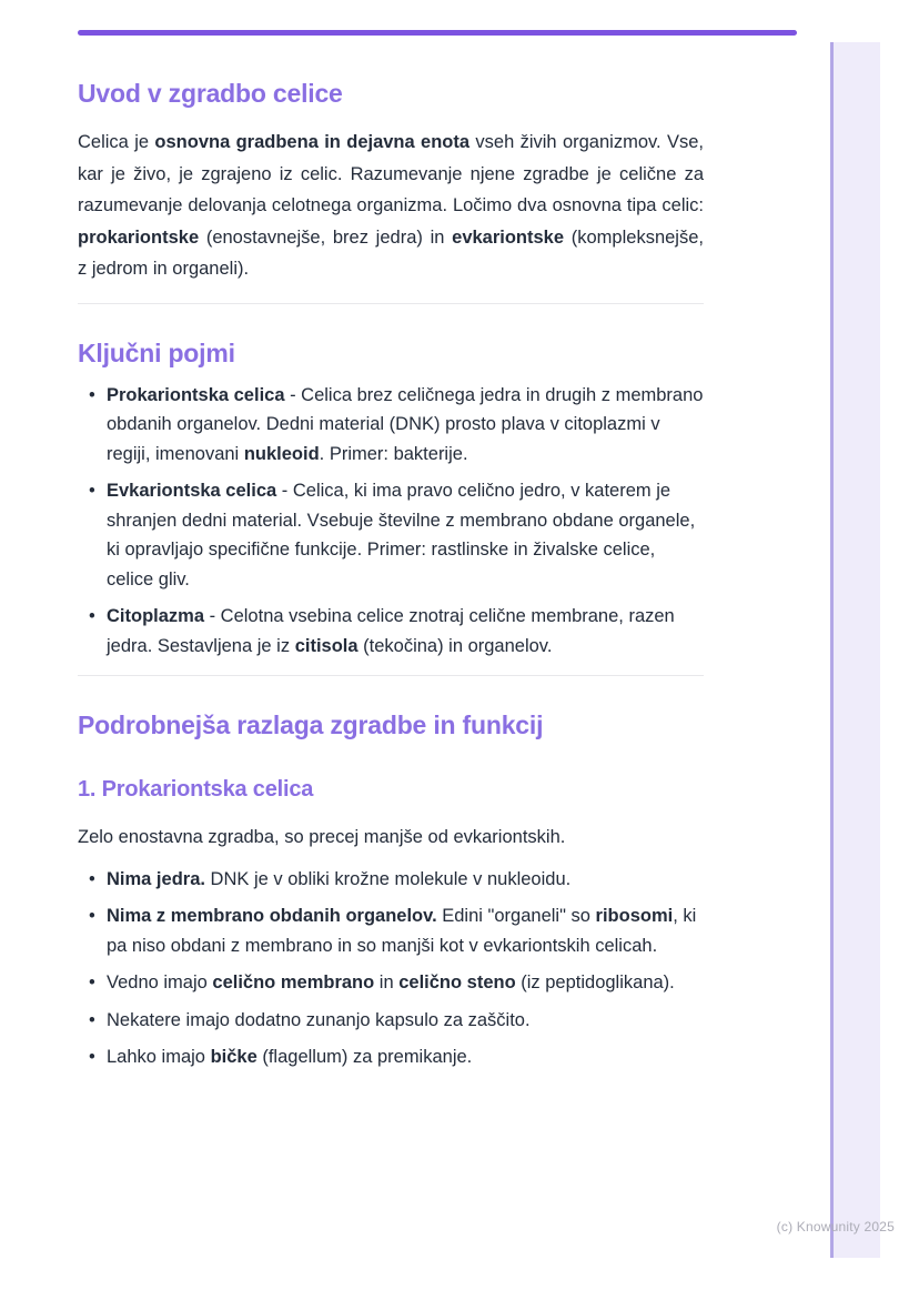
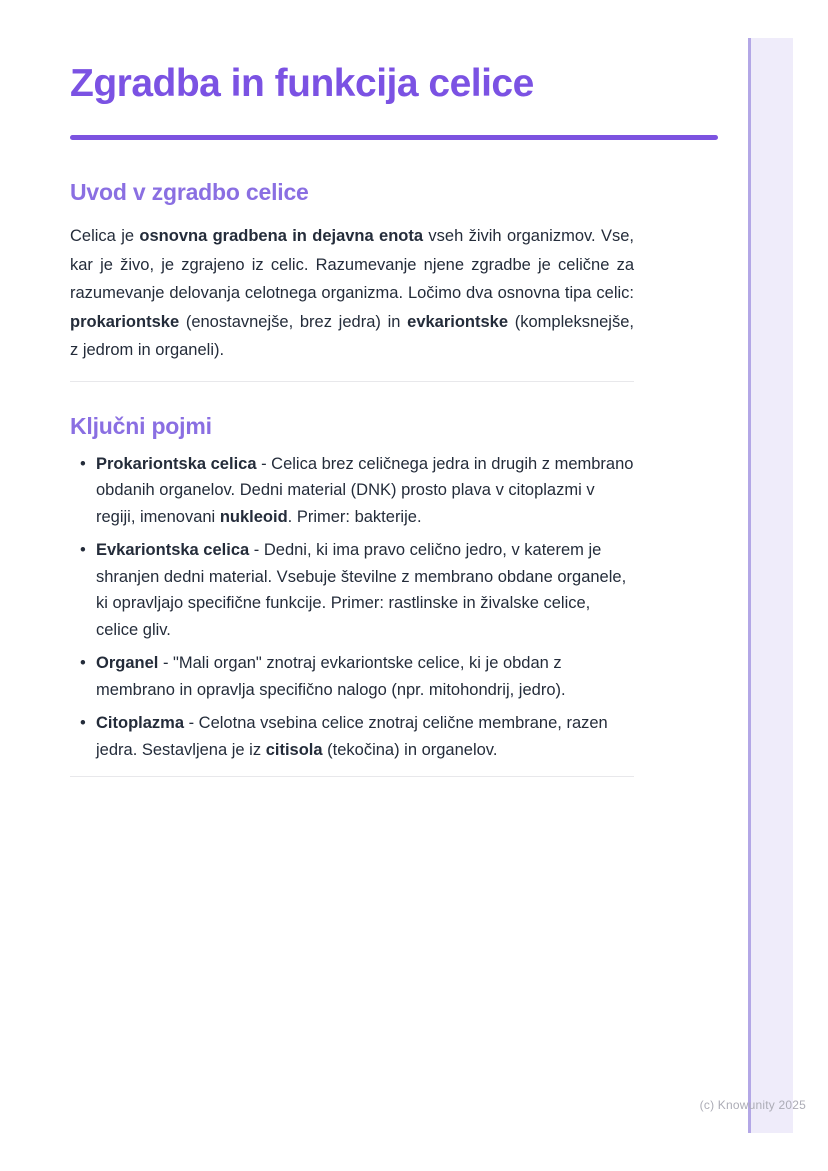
+ Zgradba in funkcija celice
  Uvod v zgradbo celice
  Celica je osnovna gradbena in dejavna enota vseh živih organizmov. Vse, kar je živo, je zgrajeno iz celic. Razumevanje njene zgradbe je celične za razumevanje delovanja celotnega organizma. Ločimo dva osnovna tipa celic: prokariontske (enostavnejše, brez jedra) in evkariontske (kompleksnejše, z jedrom in organeli).
  Ključni pojmi
  Prokariontska celica - Celica brez celičnega jedra in drugih z membrano obdanih organelov. Dedni material (DNK) prosto plava v citoplazmi v regiji, imenovani nukleoid. Primer: bakterije.
- Evkariontska celica - Celica, ki ima pravo celično jedro, v katerem je shranjen dedni material. Vsebuje številne z membrano obdane organele, ki opravljajo specifične funkcije. Primer: rastlinske in živalske celice, celice gliv.
+ Evkariontska celica - Dedni, ki ima pravo celično jedro, v katerem je shranjen dedni material. Vsebuje številne z membrano obdane organele, ki opravljajo specifične funkcije. Primer: rastlinske in živalske celice, celice gliv.
+ Organel - "Mali organ" znotraj evkariontske celice, ki je obdan z membrano in opravlja specifično nalogo (npr. mitohondrij, jedro).
  Citoplazma - Celotna vsebina celice znotraj celične membrane, razen jedra. Sestavljena je iz citisola (tekočina) in organelov.
- Podrobnejša razlaga zgradbe in funkcij
- 1. Prokariontska celica
- Zelo enostavna zgradba, so precej manjše od evkariontskih.
- Nima jedra. DNK je v obliki krožne molekule v nukleoidu.
- Nima z membrano obdanih organelov. Edini "organeli" so ribosomi, ki pa niso obdani z membrano in so manjši kot v evkariontskih celicah.
- Vedno imajo celično membrano in celično steno (iz peptidoglikana).
- Nekatere imajo dodatno zunanjo kapsulo za zaščito.
- Lahko imajo bičke (flagellum) za premikanje.
  (c) Knowunity 2025
